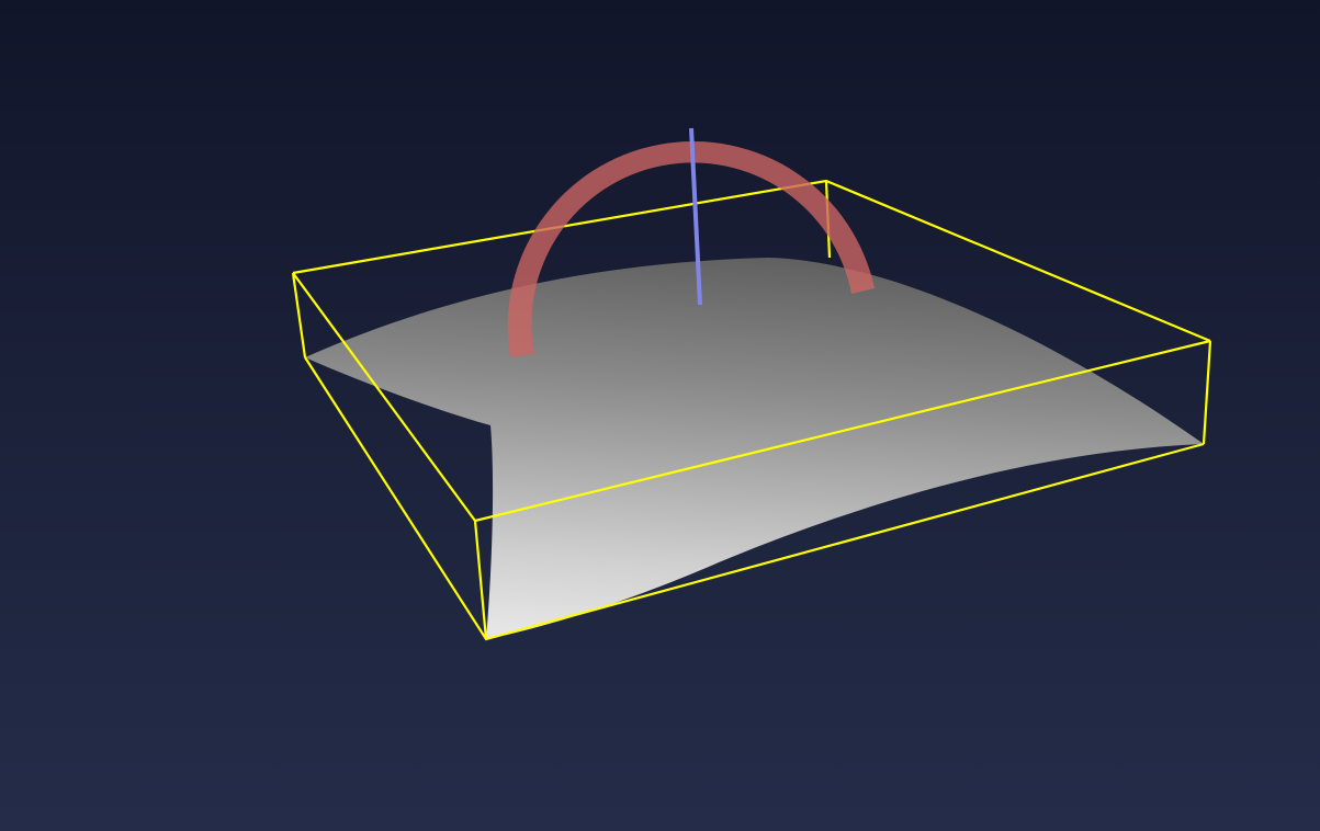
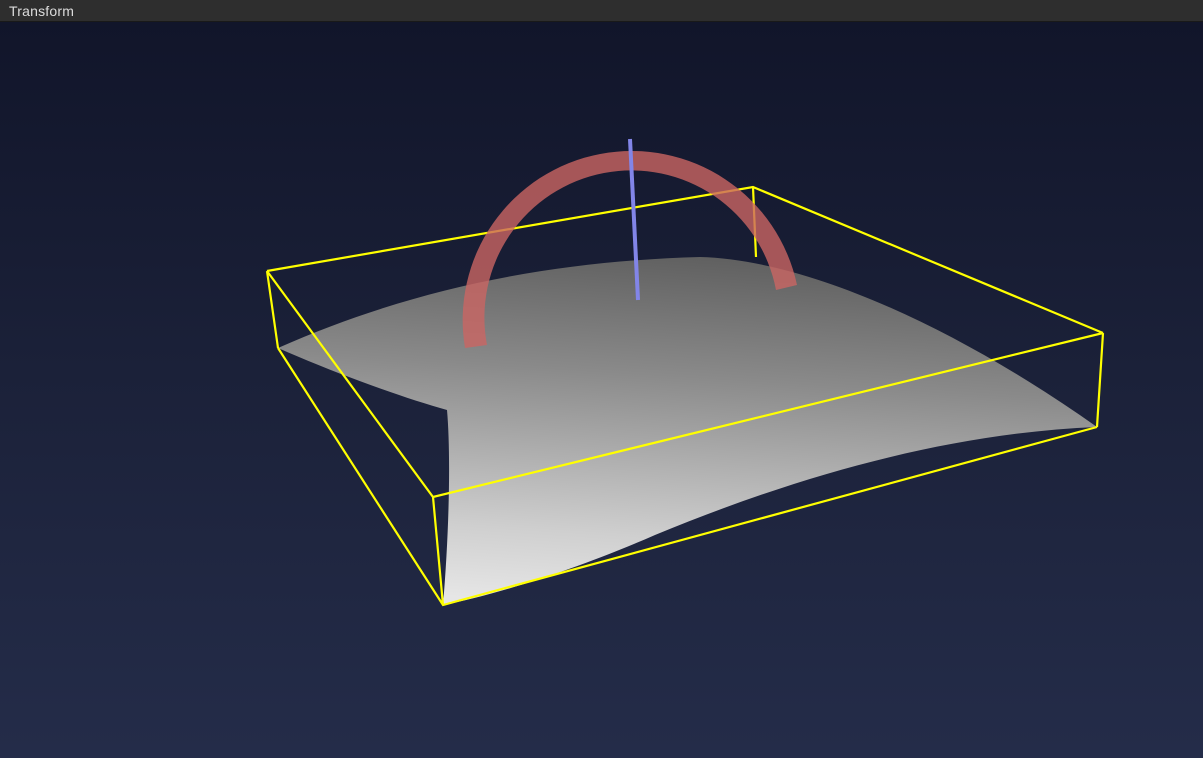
+ Transform
